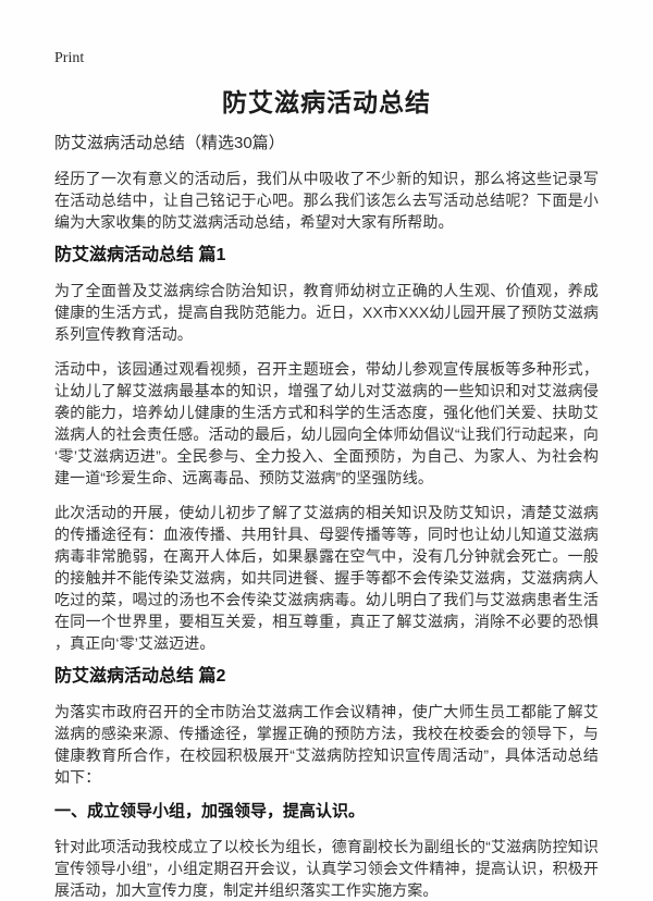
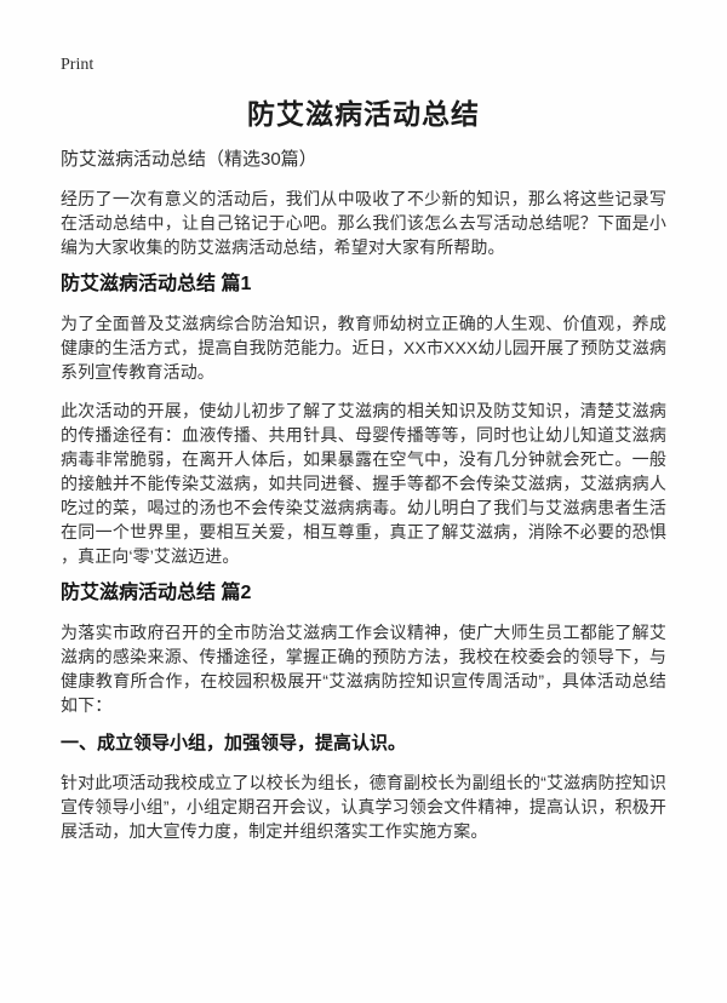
  Print
  防艾滋病活动总结
  防艾滋病活动总结（精选30篇）
  经历了一次有意义的活动后，我们从中吸收了不少新的知识，那么将这些记录写在活动总结中，让自己铭记于心吧。那么我们该怎么去写活动总结呢？下面是小编为大家收集的防艾滋病活动总结，希望对大家有所帮助。
  防艾滋病活动总结 篇1
  为了全面普及艾滋病综合防治知识，教育师幼树立正确的人生观、价值观，养成健康的生活方式，提高自我防范能力。近日，XX市XXX幼儿园开展了预防艾滋病系列宣传教育活动。
- 活动中，该园通过观看视频，召开主题班会，带幼儿参观宣传展板等多种形式，让幼儿了解艾滋病最基本的知识，增强了幼儿对艾滋病的一些知识和对艾滋病侵袭的能力，培养幼儿健康的生活方式和科学的生活态度，强化他们关爱、扶助艾滋病人的社会责任感。活动的最后，幼儿园向全体师幼倡议“让我们行动起来，向‘零’艾滋病迈进”。全民参与、全力投入、全面预防，为自己、为家人、为社会构建一道“珍爱生命、远离毒品、预防艾滋病”的坚强防线。
  此次活动的开展，使幼儿初步了解了艾滋病的相关知识及防艾知识，清楚艾滋病的传播途径有：血液传播、共用针具、母婴传播等等，同时也让幼儿知道艾滋病病毒非常脆弱，在离开人体后，如果暴露在空气中，没有几分钟就会死亡。一般的接触并不能传染艾滋病，如共同进餐、握手等都不会传染艾滋病，艾滋病病人吃过的菜，喝过的汤也不会传染艾滋病病毒。幼儿明白了我们与艾滋病患者生活在同一个世界里，要相互关爱，相互尊重，真正了解艾滋病，消除不必要的恐惧，真正向‘零’艾滋迈进。
  防艾滋病活动总结 篇2
  为落实市政府召开的全市防治艾滋病工作会议精神，使广大师生员工都能了解艾滋病的感染来源、传播途径，掌握正确的预防方法，我校在校委会的领导下，与健康教育所合作，在校园积极展开“艾滋病防控知识宣传周活动”，具体活动总结如下：
  一、成立领导小组，加强领导，提高认识。
  针对此项活动我校成立了以校长为组长，德育副校长为副组长的“艾滋病防控知识宣传领导小组”，小组定期召开会议，认真学习领会文件精神，提高认识，积极开展活动，加大宣传力度，制定并组织落实工作实施方案。
